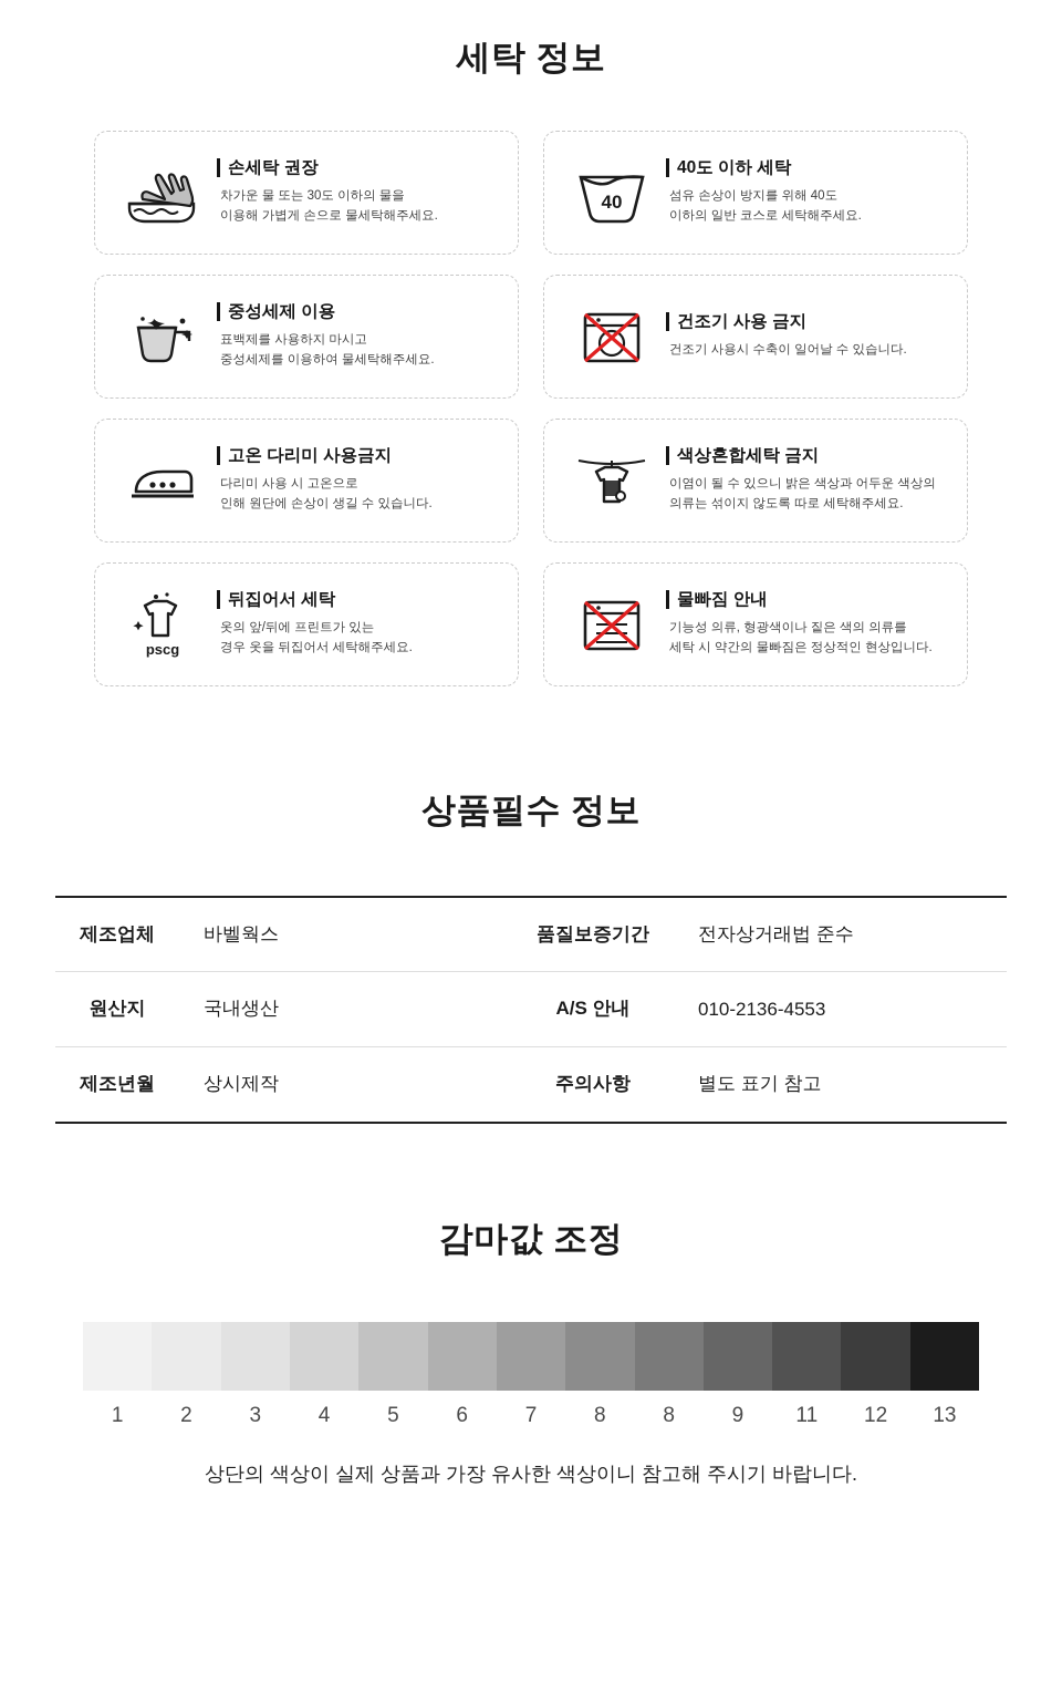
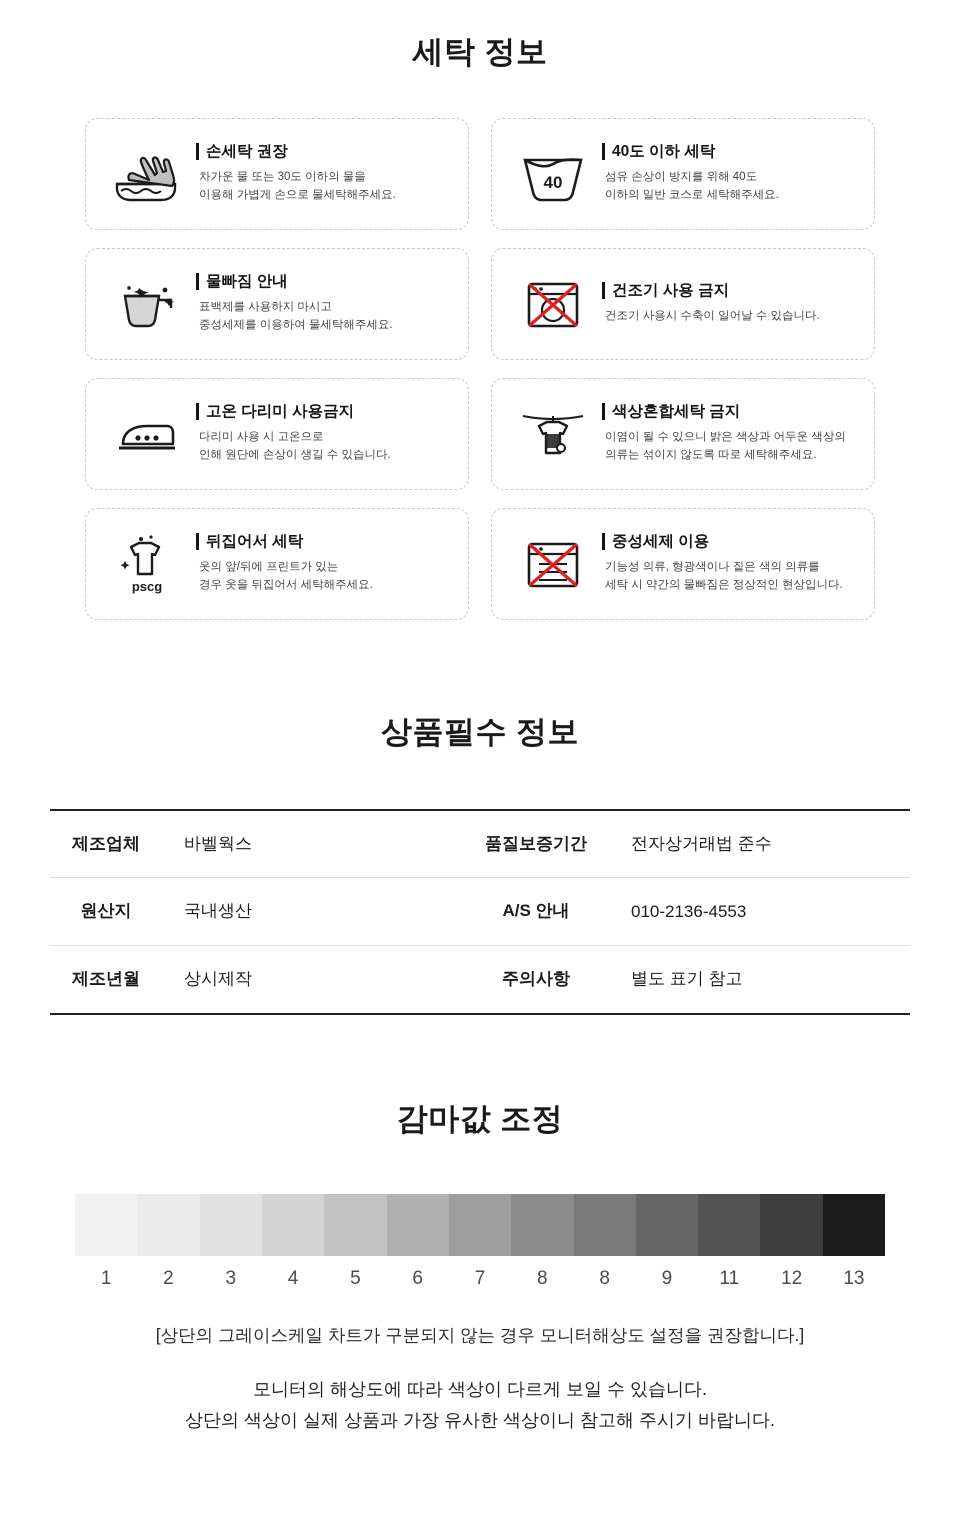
  세탁 정보
  손세탁 권장
  차가운 물 또는 30도 이하의 물을
  이용해 가볍게 손으로 물세탁해주세요.
  40
  40도 이하 세탁
  섬유 손상이 방지를 위해 40도
  이하의 일반 코스로 세탁해주세요.
- 중성세제 이용
+ 물빠짐 안내
  표백제를 사용하지 마시고
  중성세제를 이용하여 물세탁해주세요.
  건조기 사용 금지
  건조기 사용시 수축이 일어날 수 있습니다.
  고온 다리미 사용금지
  다리미 사용 시 고온으로
  인해 원단에 손상이 생길 수 있습니다.
  색상혼합세탁 금지
  이염이 될 수 있으니 밝은 색상과 어두운 색상의
  의류는 섞이지 않도록 따로 세탁해주세요.
  pscg
  뒤집어서 세탁
  옷의 앞/뒤에 프린트가 있는
  경우 옷을 뒤집어서 세탁해주세요.
- 물빠짐 안내
+ 중성세제 이용
  기능성 의류, 형광색이나 짙은 색의 의류를
  세탁 시 약간의 물빠짐은 정상적인 현상입니다.
  상품필수 정보
  제조업체	바벨웍스	품질보증기간	전자상거래법 준수
  원산지	국내생산	A/S 안내	010-2136-4553
  제조년월	상시제작	주의사항	별도 표기 참고
  감마값 조정
  1
  2
  3
  4
  5
  6
  7
  8
  8
  9
  11
  12
  13
+ [상단의 그레이스케일 차트가 구분되지 않는 경우 모니터해상도 설정을 권장합니다.]
+ 모니터의 해상도에 따라 색상이 다르게 보일 수 있습니다.
  상단의 색상이 실제 상품과 가장 유사한 색상이니 참고해 주시기 바랍니다.
